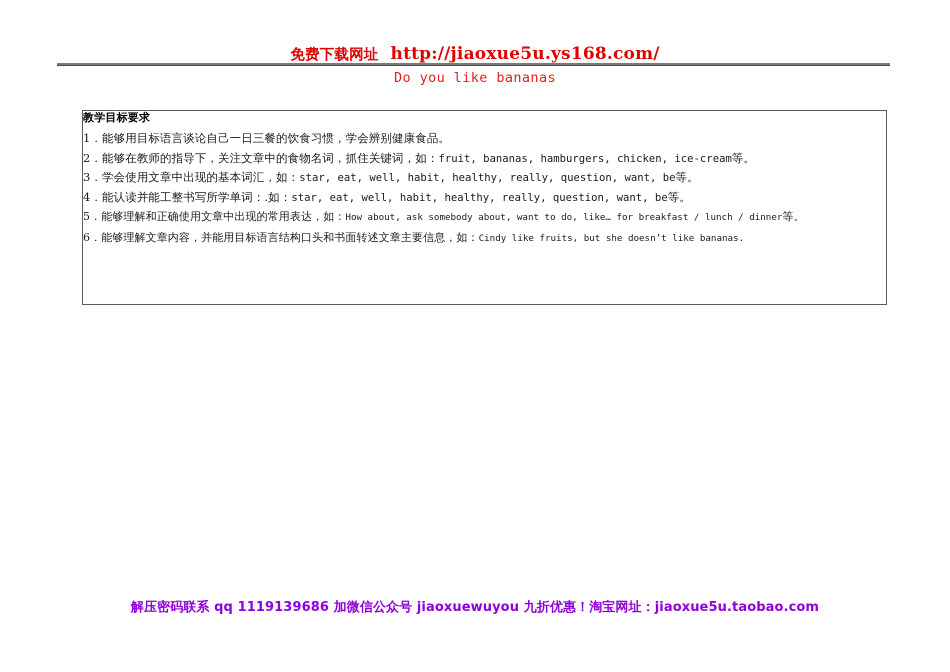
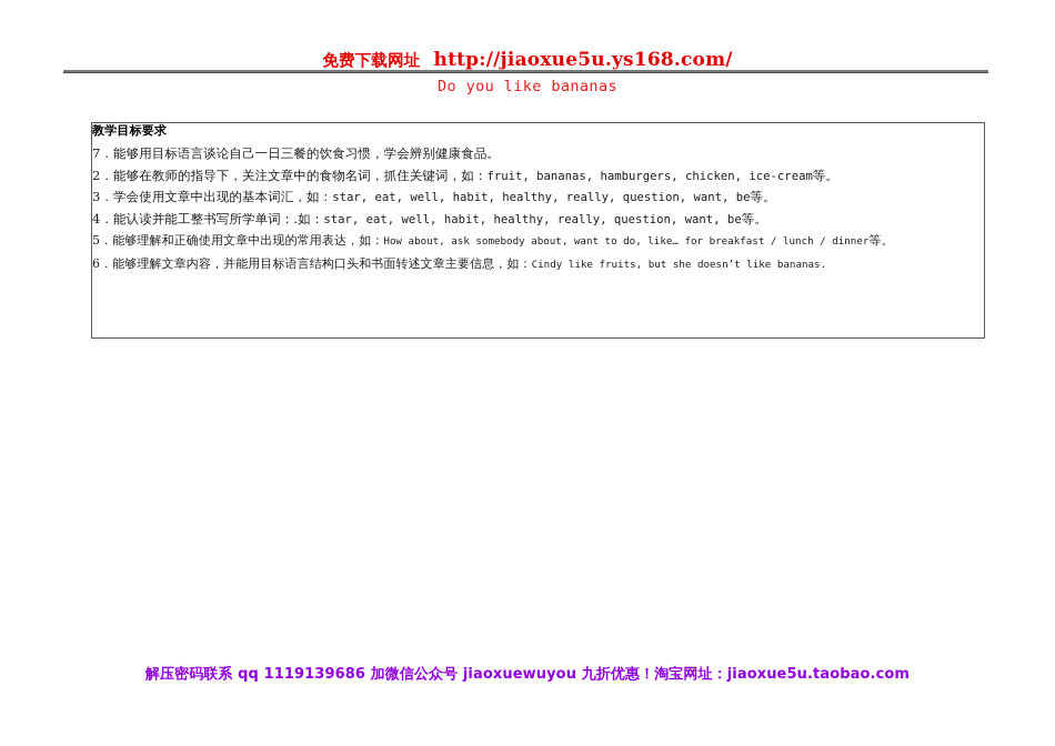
  免费下载网址 http://jiaoxue5u.ys168.com/
  Do you like bananas
- 教学目标要求 1．能够用目标语言谈论自己一日三餐的饮食习惯，学会辨别健康食品。 2．能够在教师的指导下，关注文章中的食物名词，抓住关键词，如：fruit, bananas, hamburgers, chicken, ice-cream等。 3．学会使用文章中出现的基本词汇，如：star, eat, well, habit, healthy, really, question, want, be等。 4．能认读并能工整书写所学单词：.如：star, eat, well, habit, healthy, really, question, want, be等。 5．能够理解和正确使用文章中出现的常用表达，如：How about, ask somebody about, want to do, like… for breakfast / lunch / dinner等。 6．能够理解文章内容，并能用目标语言结构口头和书面转述文章主要信息，如：Cindy like fruits, but she doesn’t like bananas.
+ 教学目标要求 7．能够用目标语言谈论自己一日三餐的饮食习惯，学会辨别健康食品。 2．能够在教师的指导下，关注文章中的食物名词，抓住关键词，如：fruit, bananas, hamburgers, chicken, ice-cream等。 3．学会使用文章中出现的基本词汇，如：star, eat, well, habit, healthy, really, question, want, be等。 4．能认读并能工整书写所学单词：.如：star, eat, well, habit, healthy, really, question, want, be等。 5．能够理解和正确使用文章中出现的常用表达，如：How about, ask somebody about, want to do, like… for breakfast / lunch / dinner等。 6．能够理解文章内容，并能用目标语言结构口头和书面转述文章主要信息，如：Cindy like fruits, but she doesn’t like bananas.
  解压密码联系 qq 1119139686 加微信公众号 jiaoxuewuyou 九折优惠！淘宝网址：jiaoxue5u.taobao.com
